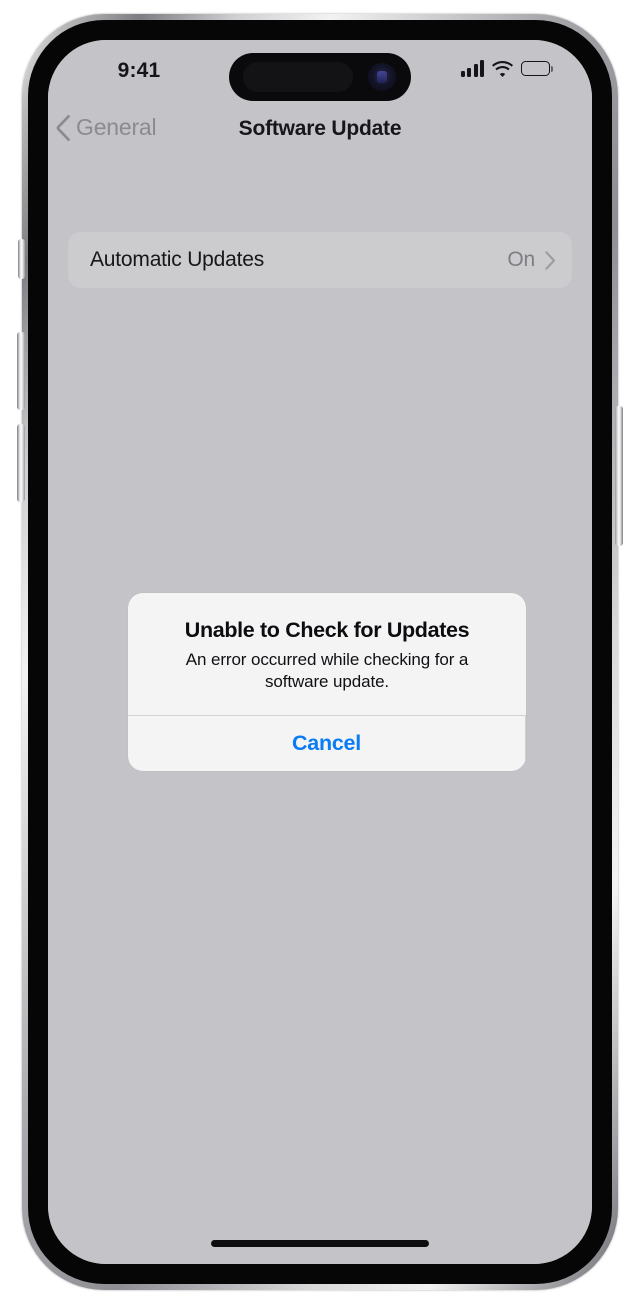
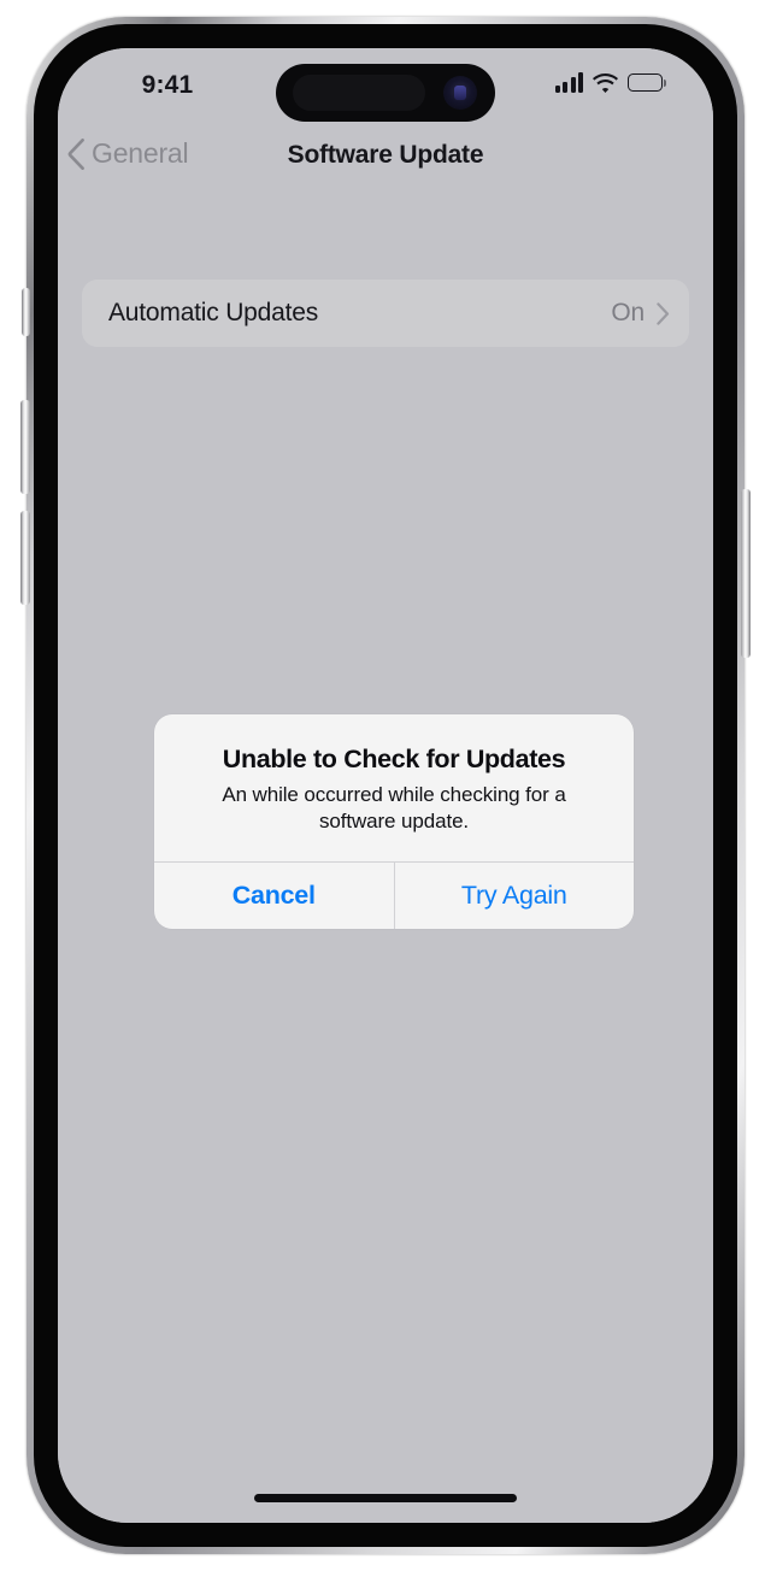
  9:41
  General
  Software Update
  Automatic Updates
  On
  Unable to Check for Updates
- An error occurred while checking for a software update.
+ An while occurred while checking for a software update.
  Cancel
+ Try Again
